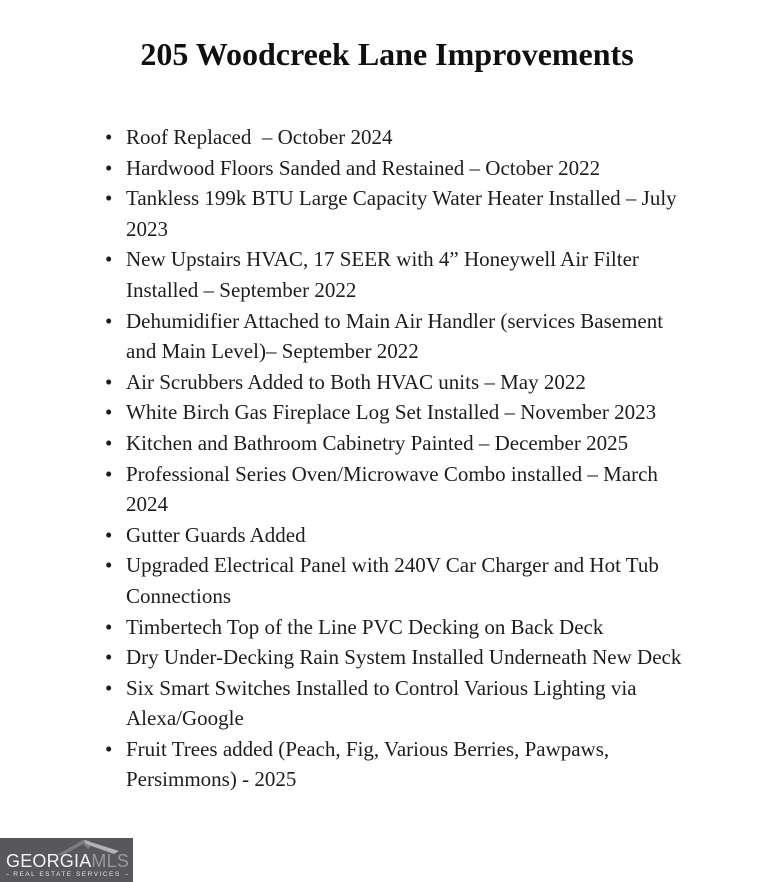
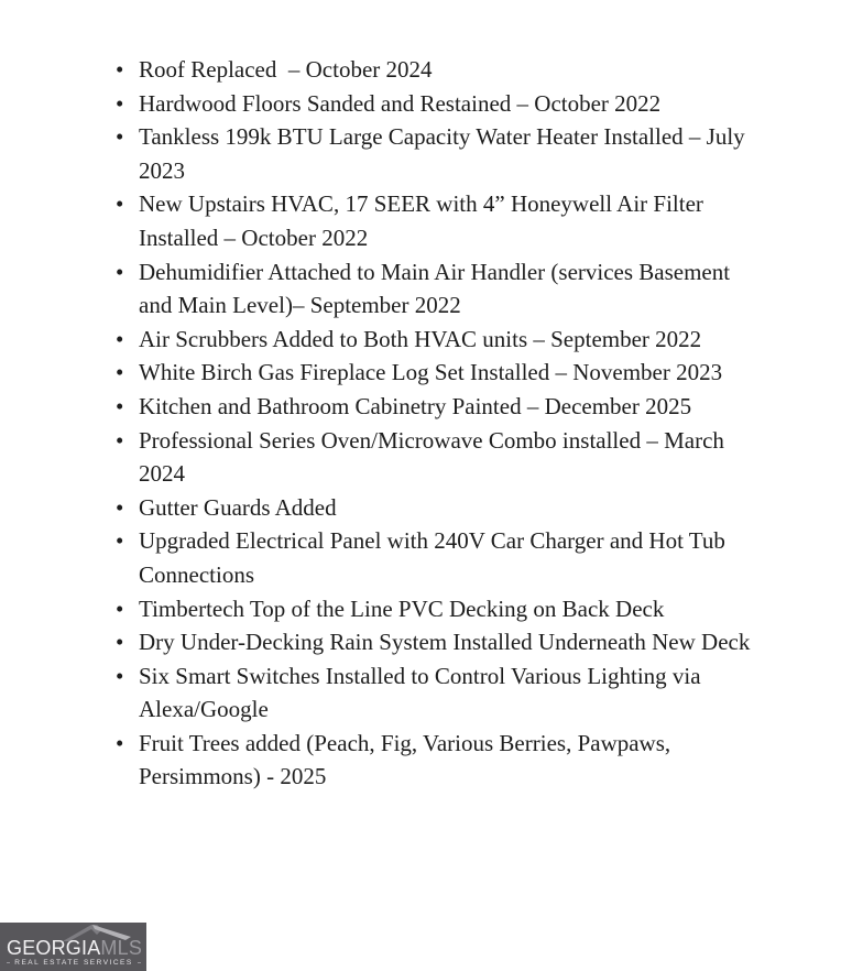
- 205 Woodcreek Lane Improvements
  •
  Roof Replaced – October 2024
  •
  Hardwood Floors Sanded and Restained – October 2022
  •
  Tankless 199k BTU Large Capacity Water Heater Installed – July 2023
  •
- New Upstairs HVAC, 17 SEER with 4” Honeywell Air Filter Installed – September 2022
+ New Upstairs HVAC, 17 SEER with 4” Honeywell Air Filter Installed – October 2022
  •
  Dehumidifier Attached to Main Air Handler (services Basement and Main Level)– September 2022
  •
- Air Scrubbers Added to Both HVAC units – May 2022
+ Air Scrubbers Added to Both HVAC units – September 2022
  •
  White Birch Gas Fireplace Log Set Installed – November 2023
  •
  Kitchen and Bathroom Cabinetry Painted – December 2025
  •
  Professional Series Oven/Microwave Combo installed – March 2024
  •
  Gutter Guards Added
  •
  Upgraded Electrical Panel with 240V Car Charger and Hot Tub Connections
  •
  Timbertech Top of the Line PVC Decking on Back Deck
  •
  Dry Under-Decking Rain System Installed Underneath New Deck
  •
  Six Smart Switches Installed to Control Various Lighting via Alexa/Google
  •
  Fruit Trees added (Peach, Fig, Various Berries, Pawpaws, Persimmons) - 2025
  GEORGIAMLS
